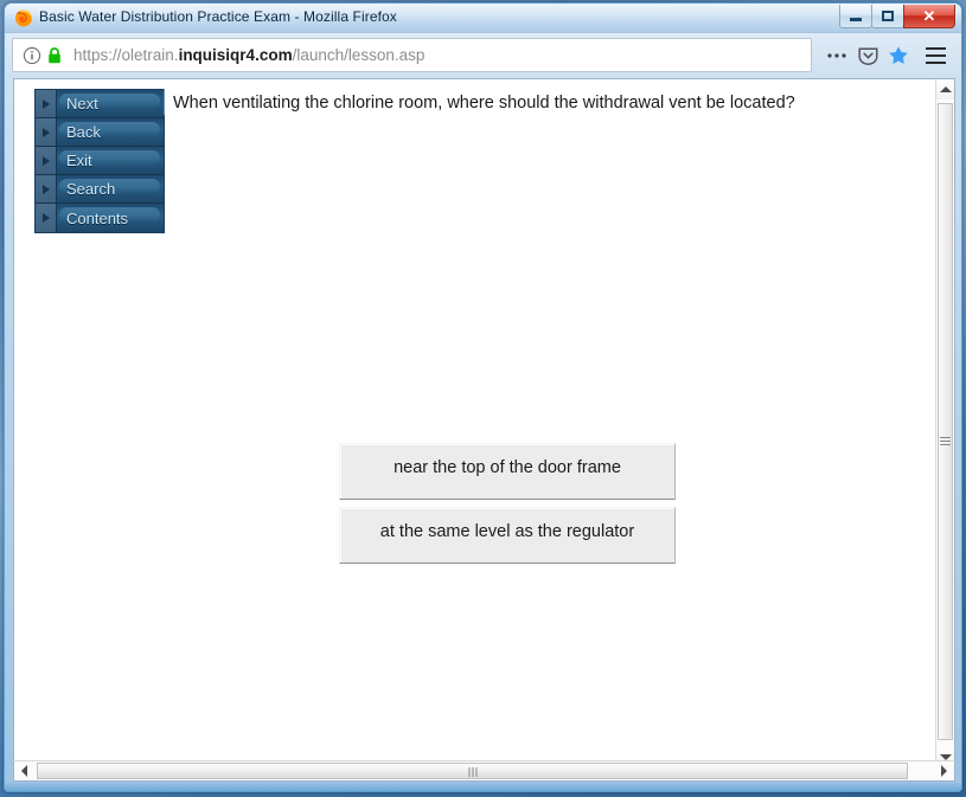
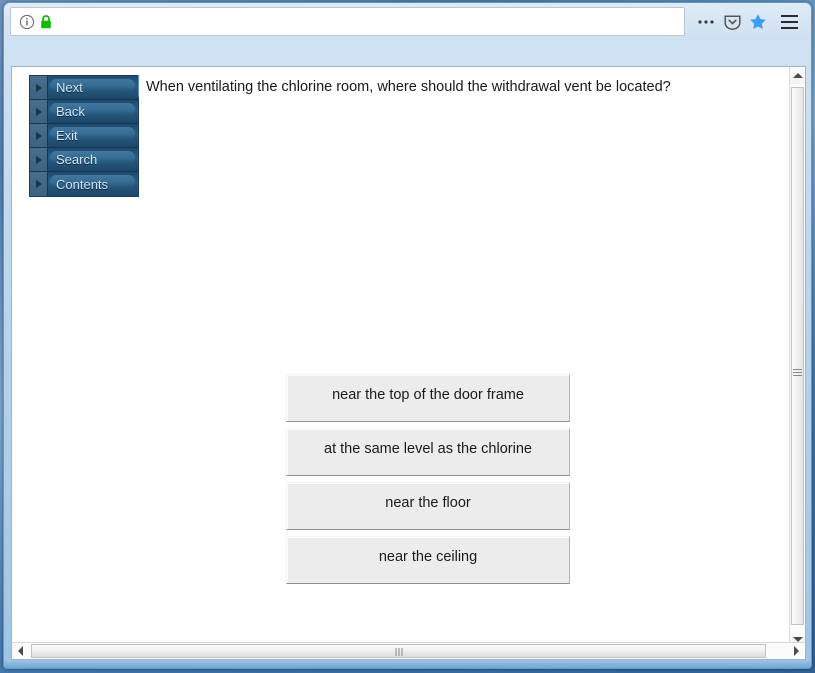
- Basic Water Distribution Practice Exam - Mozilla Firefox
- ✕
- https://oletrain.inquisiqr4.com/launch/lesson.asp
  Next
  Back
  Exit
  Search
  Contents
  When ventilating the chlorine room, where should the withdrawal vent be located?
  near the top of the door frame
- at the same level as the regulator
+ at the same level as the chlorine
+ near the floor
+ near the ceiling
